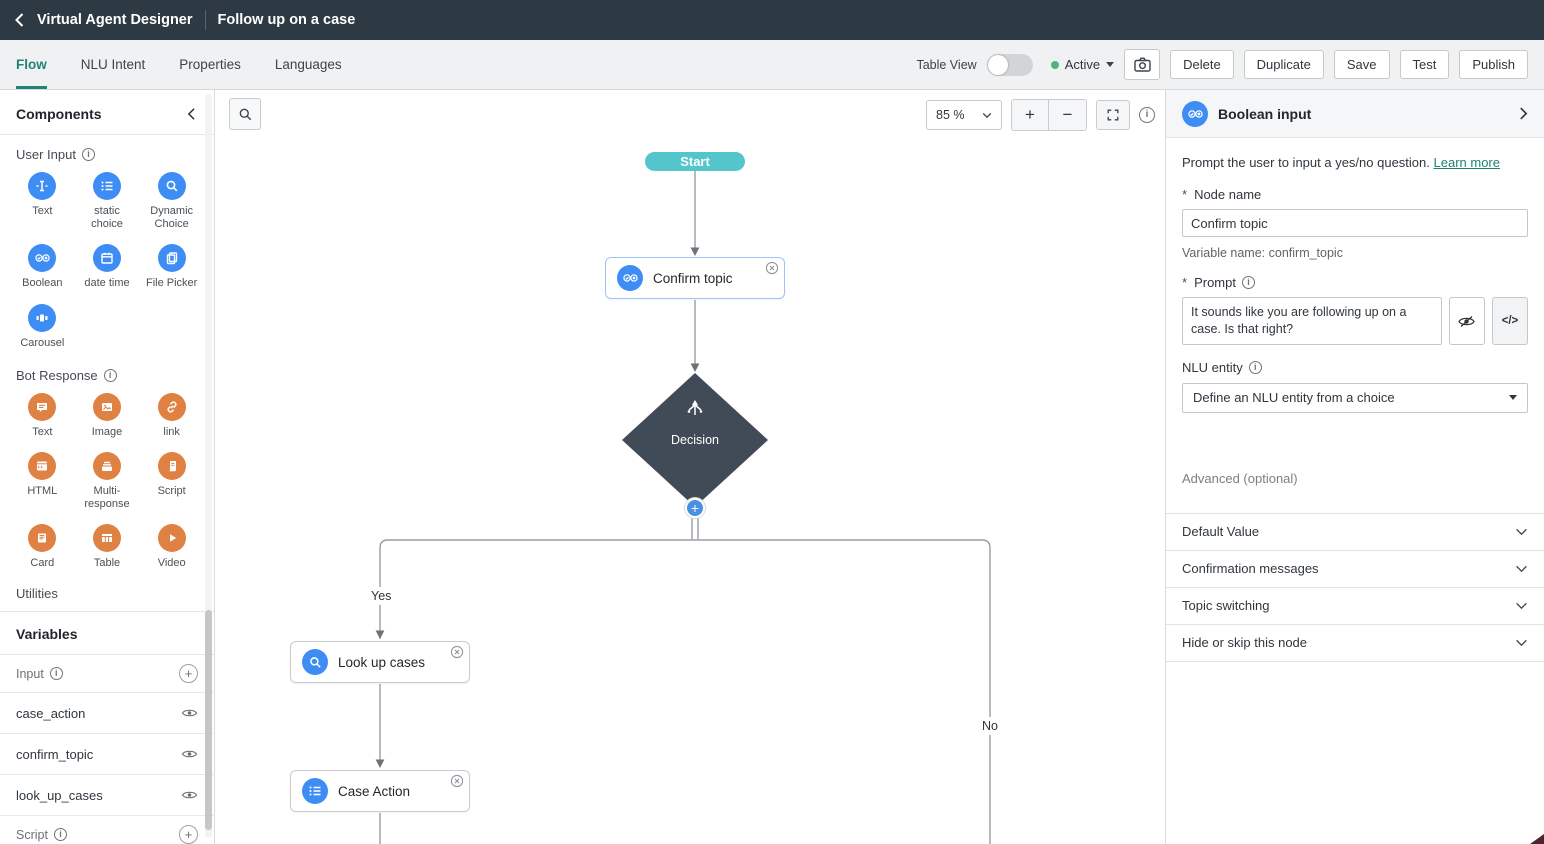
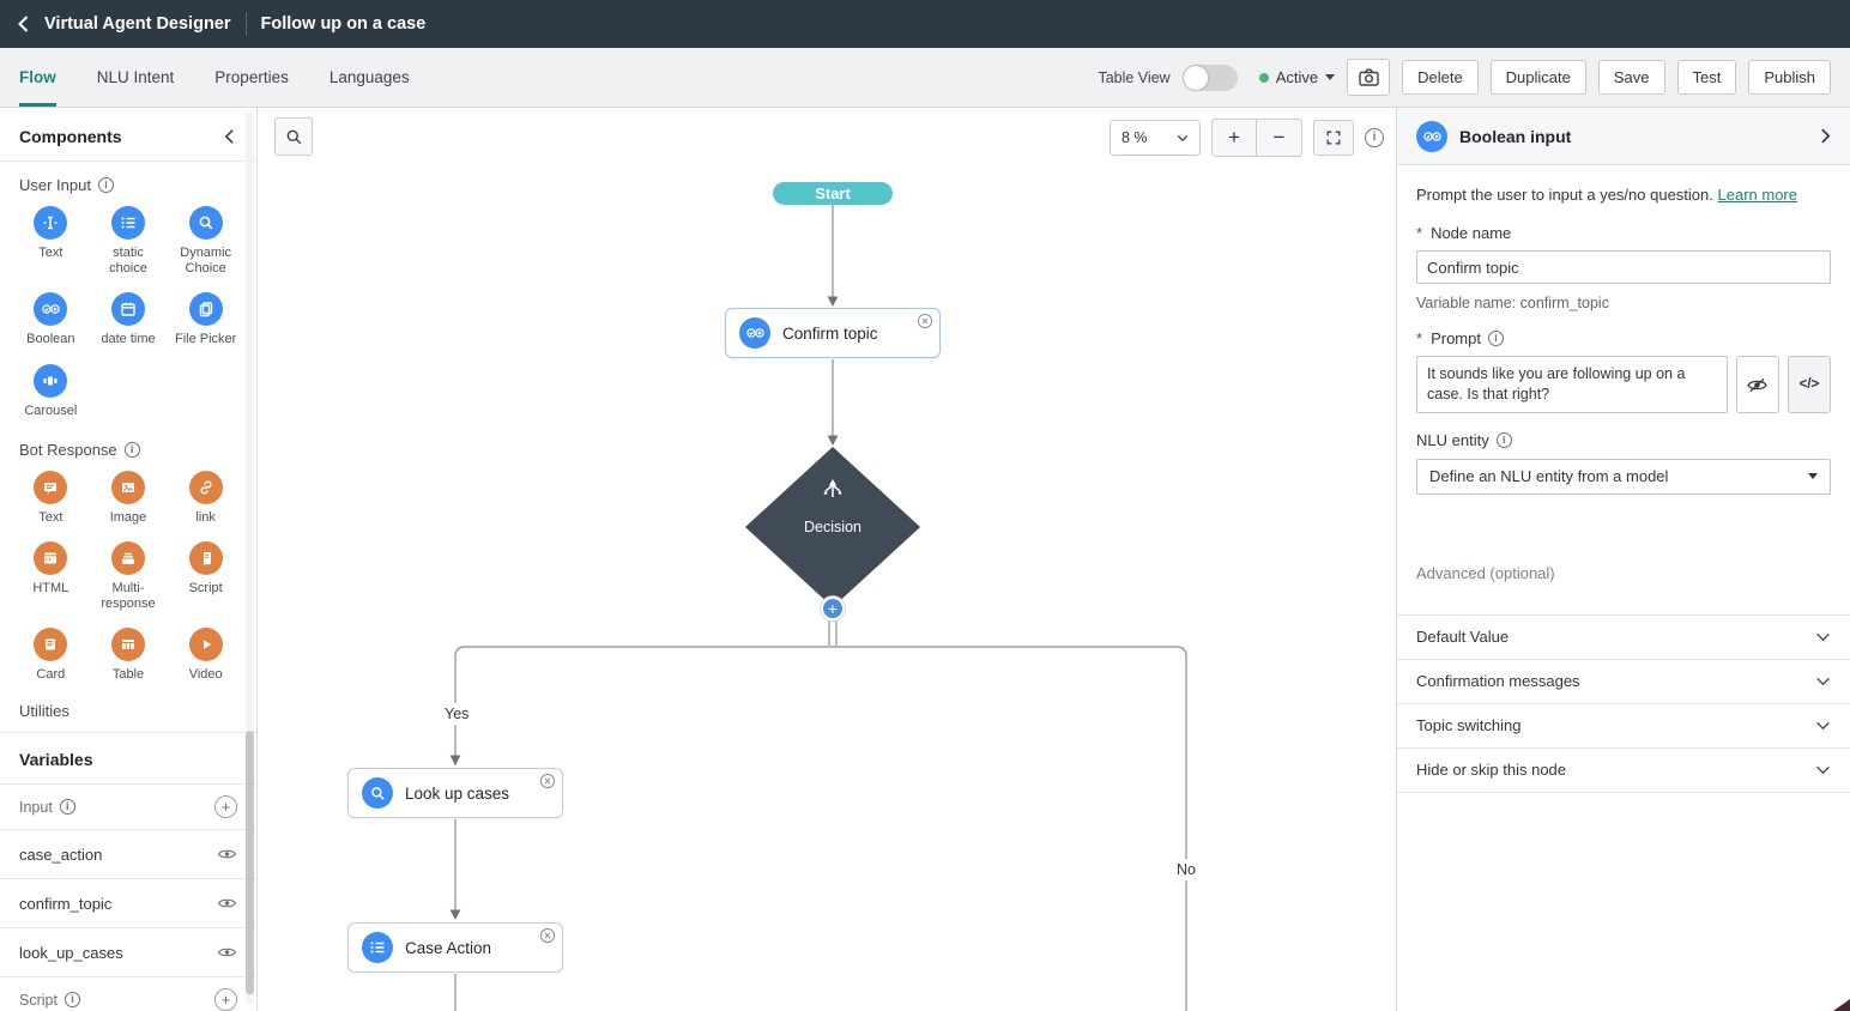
  Virtual Agent Designer
  Follow up on a case
  Flow
  NLU Intent
  Properties
  Languages
  Table View
  Active
  Delete
  Duplicate
  Save
  Test
  Publish
  Components
  User Input
  i
  Text
  static choice
  Dynamic Choice
  Boolean
  date time
  File Picker
  Carousel
  Bot Response
  i
  Text
  Image
  link
  HTML
  Multi-response
  Script
  Card
  Table
  Video
  Utilities
  Variables
  Input
  i
  +
  case_action
  confirm_topic
  look_up_cases
  Script
  i
  +
- 85 %
+ 8 %
  +
  −
  i
  Start
  Confirm topic
  Decision
  +
  Yes
  No
  Look up cases
  Case Action
  Boolean input
  Prompt the user to input a yes/no question. Learn more
  *
  Node name
  Confirm topic
  Variable name: confirm_topic
  *
  Prompt
  i
  It sounds like you are following up on a case. Is that right?
  </>
  NLU entity
  i
- Define an NLU entity from a choice
+ Define an NLU entity from a model
  Advanced (optional)
  Default Value
  Confirmation messages
  Topic switching
  Hide or skip this node
